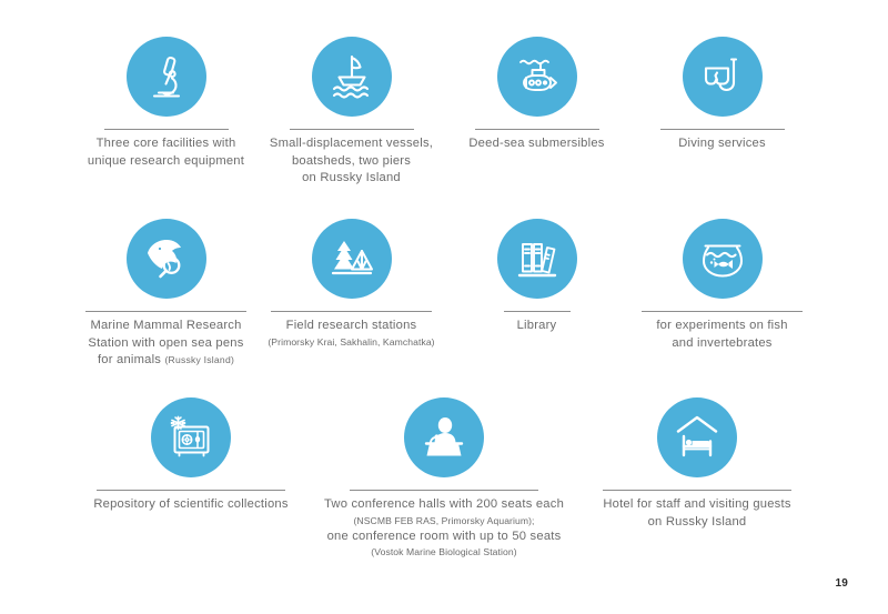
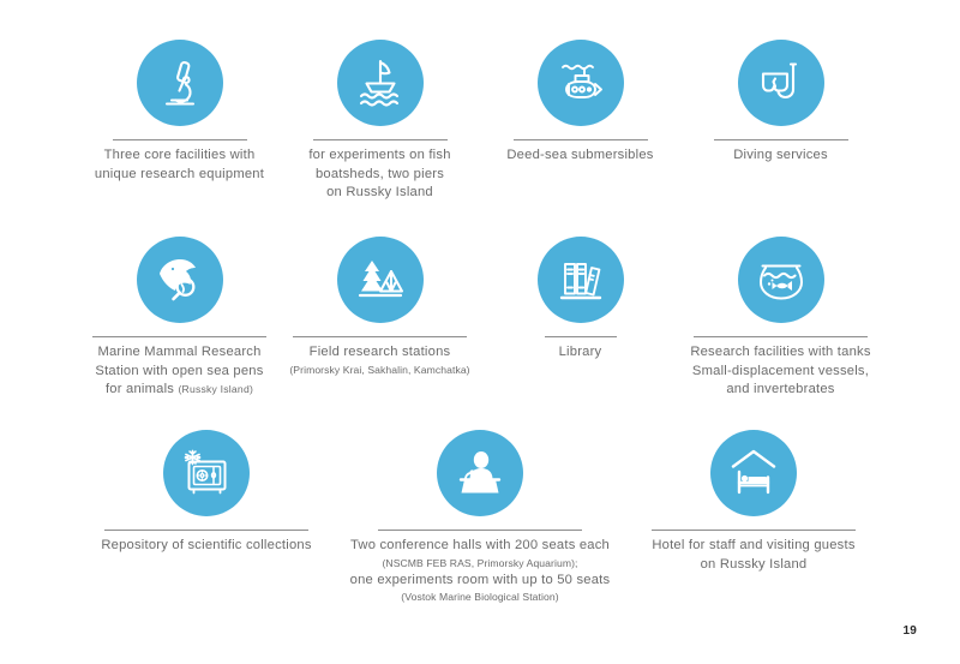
  Three core facilities with
  unique research equipment
- Small-displacement vessels,
+ for experiments on fish
  boatsheds, two piers
  on Russky Island
  Deed-sea submersibles
  Diving services
  Marine Mammal Research
  Station with open sea pens
  for animals (Russky Island)
  Field research stations
  (Primorsky Krai, Sakhalin, Kamchatka)
  Library
+ Research facilities with tanks
- for experiments on fish
+ Small-displacement vessels,
  and invertebrates
  Repository of scientific collections
  Two conference halls with 200 seats each
  (NSCMB FEB RAS, Primorsky Aquarium);
- one conference room with up to 50 seats
+ one experiments room with up to 50 seats
  (Vostok Marine Biological Station)
  Hotel for staff and visiting guests
  on Russky Island
  19
